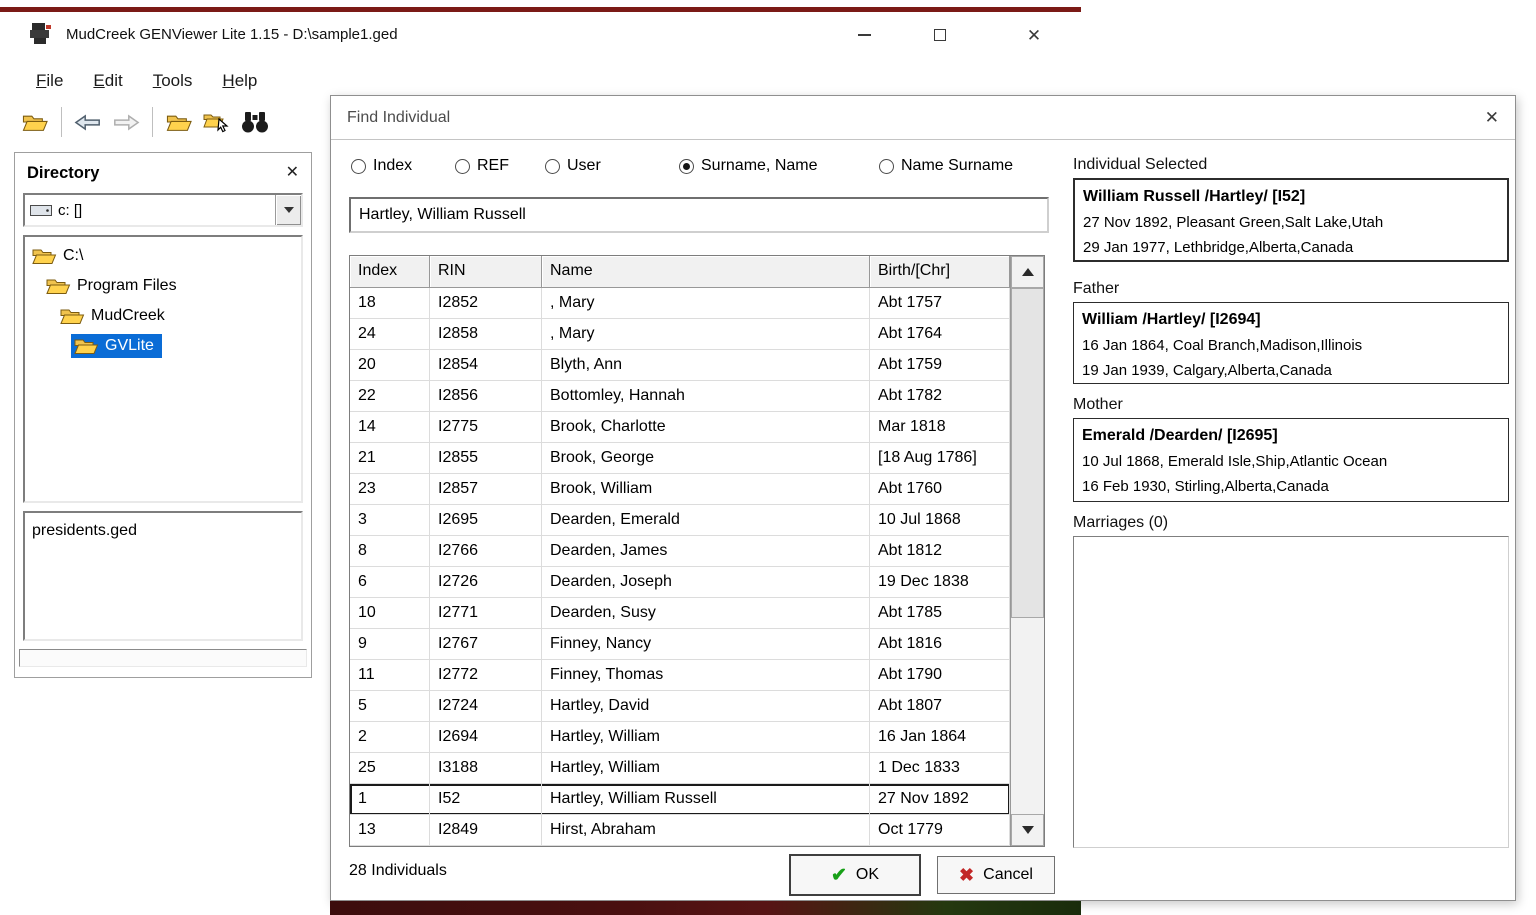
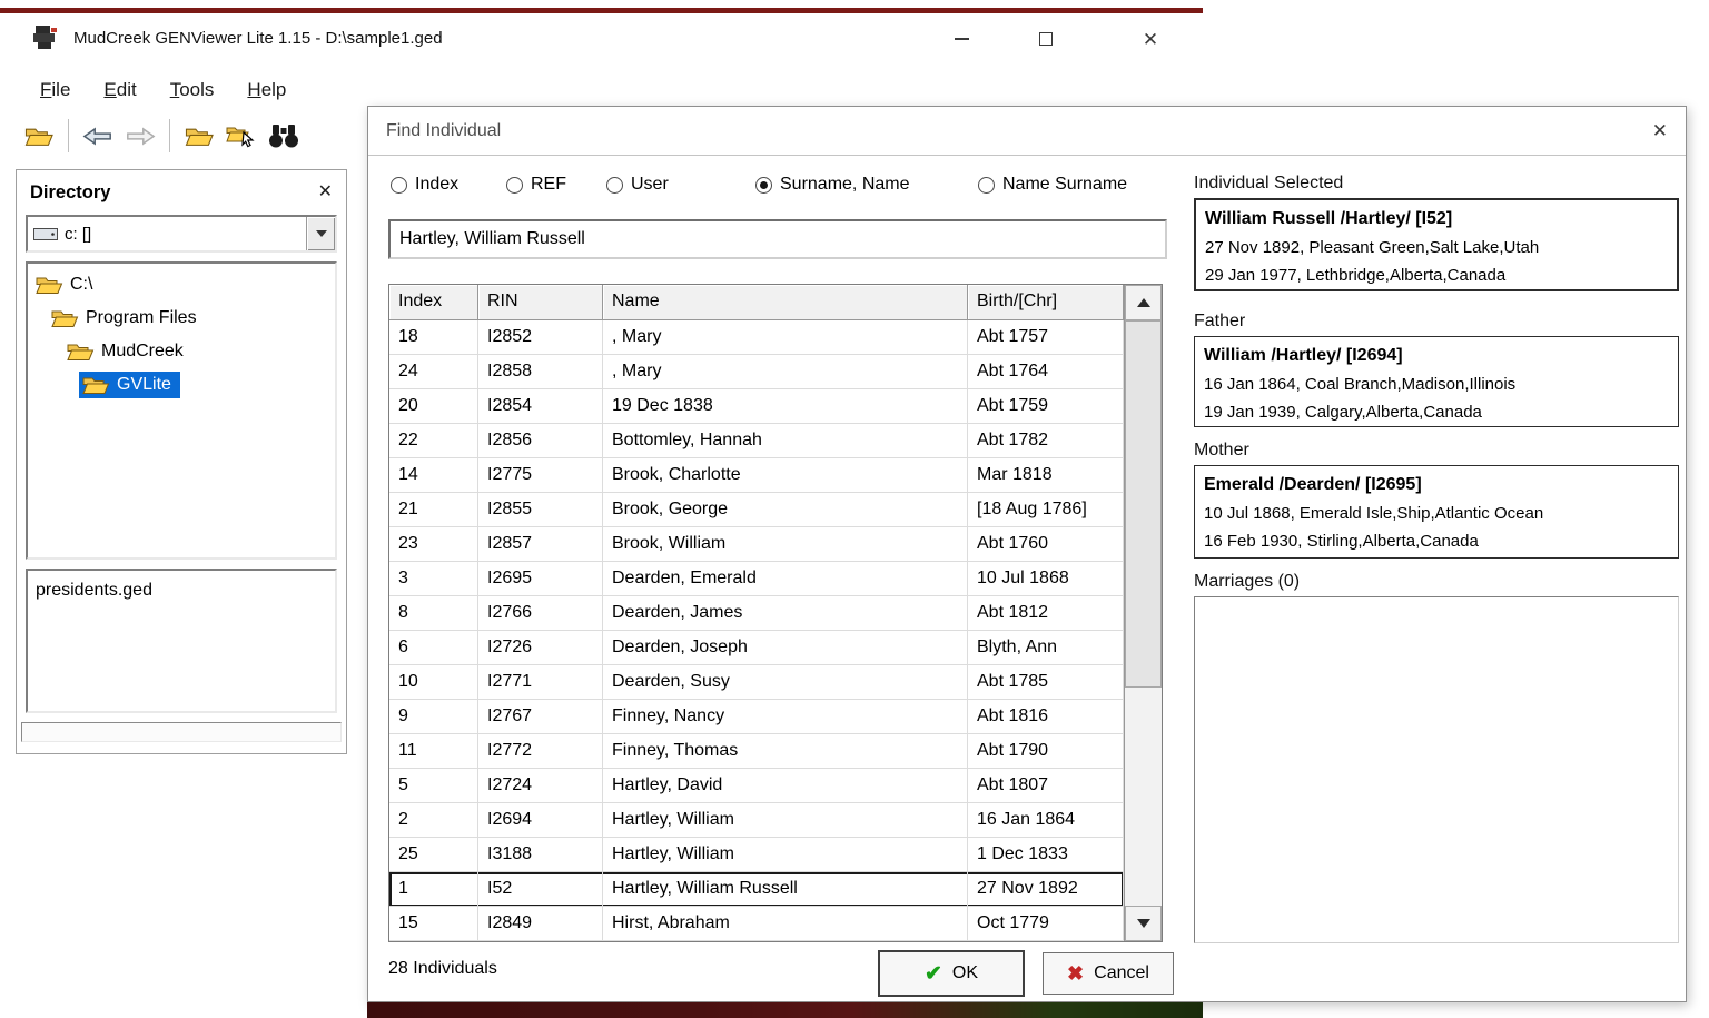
  MudCreek GENViewer Lite 1.15 - D:\sample1.ged
  ✕
  File
  Edit
  Tools
  Help
  Directory
  ✕
  c: []
  C:\
  Program Files
  MudCreek
  GVLite
  presidents.ged
  Find Individual
  ✕
  Index
  REF
  User
  Surname, Name
  Name Surname
  Hartley, William Russell
  Index
  RIN
  Name
  Birth/[Chr]
  18
  I2852
  , Mary
  Abt 1757
  24
  I2858
  , Mary
  Abt 1764
  20
  I2854
- Blyth, Ann
+ 19 Dec 1838
  Abt 1759
  22
  I2856
  Bottomley, Hannah
  Abt 1782
  14
  I2775
  Brook, Charlotte
  Mar 1818
  21
  I2855
  Brook, George
  [18 Aug 1786]
  23
  I2857
  Brook, William
  Abt 1760
  3
  I2695
  Dearden, Emerald
  10 Jul 1868
  8
  I2766
  Dearden, James
  Abt 1812
  6
  I2726
  Dearden, Joseph
- 19 Dec 1838
+ Blyth, Ann
  10
  I2771
  Dearden, Susy
  Abt 1785
  9
  I2767
  Finney, Nancy
  Abt 1816
  11
  I2772
  Finney, Thomas
  Abt 1790
  5
  I2724
  Hartley, David
  Abt 1807
  2
  I2694
  Hartley, William
  16 Jan 1864
  25
  I3188
  Hartley, William
  1 Dec 1833
  1
  I52
  Hartley, William Russell
  27 Nov 1892
- 13
+ 15
  I2849
  Hirst, Abraham
  Oct 1779
  28 Individuals
  ✔
  OK
  ✖
  Cancel
  Individual Selected
  William Russell /Hartley/ [I52]
  27 Nov 1892, Pleasant Green,Salt Lake,Utah
  29 Jan 1977, Lethbridge,Alberta,Canada
  Father
  William /Hartley/ [I2694]
  16 Jan 1864, Coal Branch,Madison,Illinois
  19 Jan 1939, Calgary,Alberta,Canada
  Mother
  Emerald /Dearden/ [I2695]
  10 Jul 1868, Emerald Isle,Ship,Atlantic Ocean
  16 Feb 1930, Stirling,Alberta,Canada
  Marriages (0)
